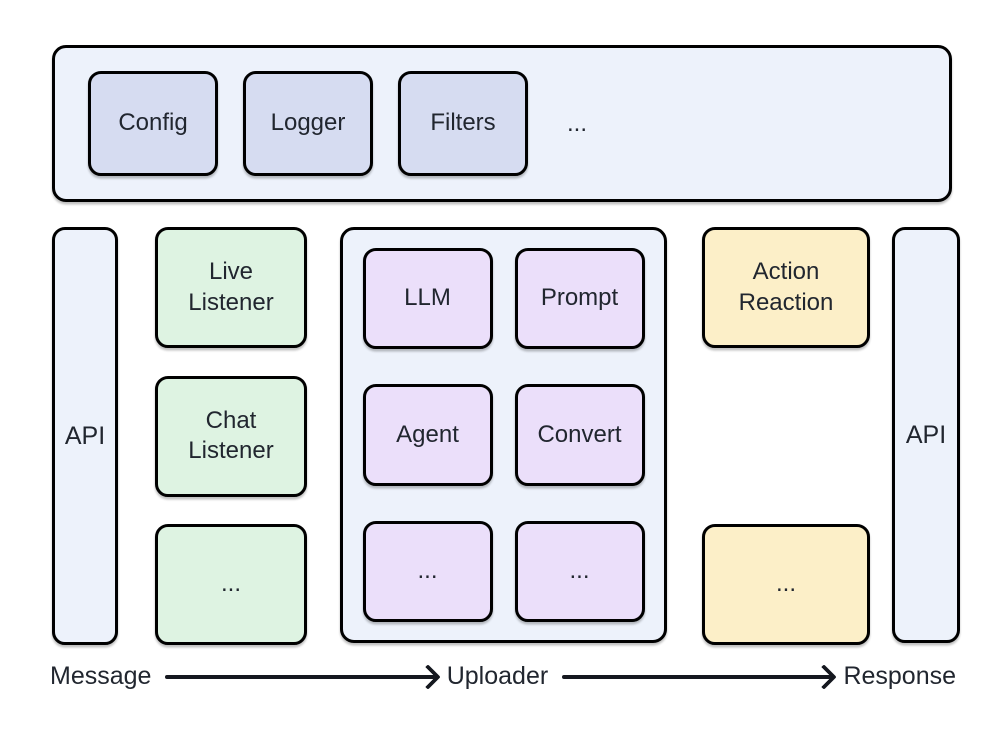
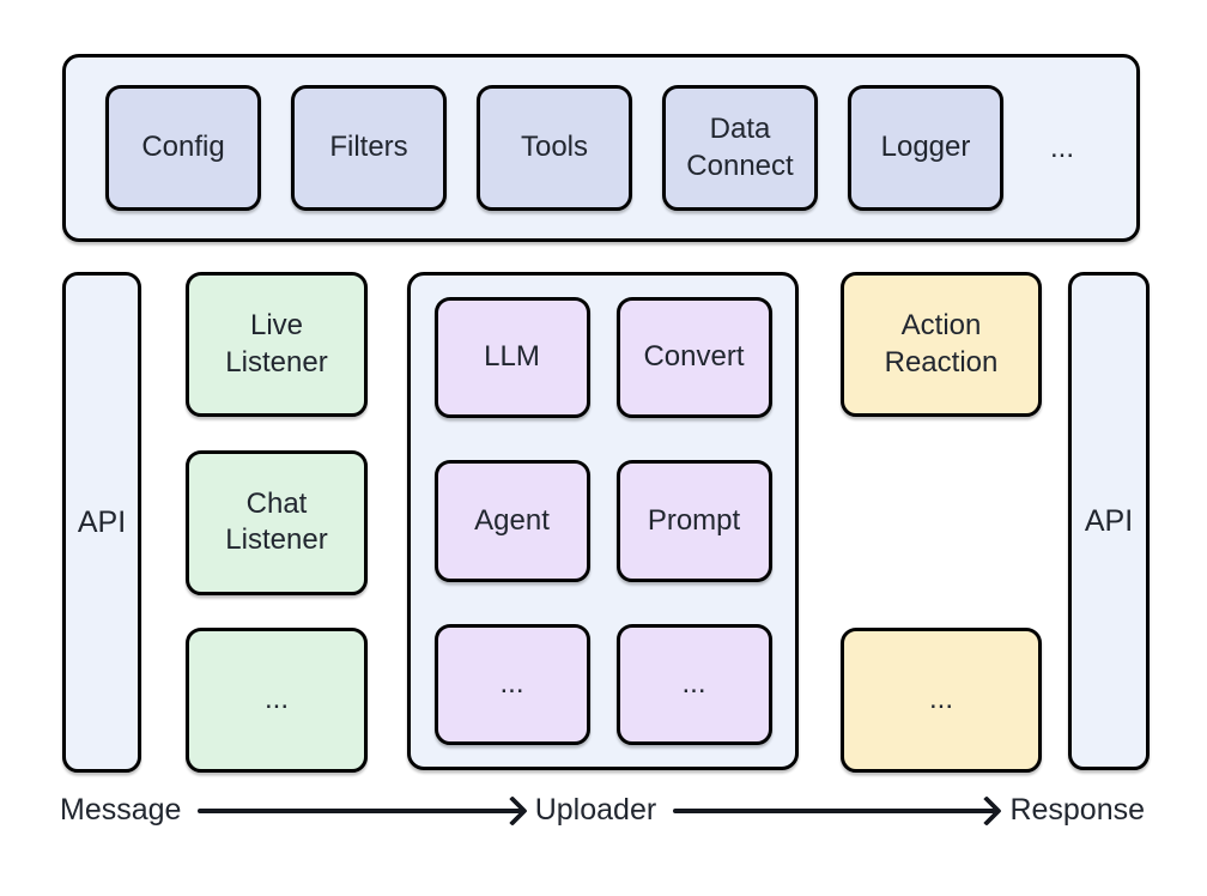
  Config
- Logger
+ Filters
+ Tools
+ Data Connect
- Filters
+ Logger
  ...
  API
  Live Listener
  Chat Listener
  ...
  LLM
- Prompt
+ Convert
  Agent
- Convert
+ Prompt
  ...
  ...
  Action Reaction
  ...
  API
  Message
  Uploader
  Response
